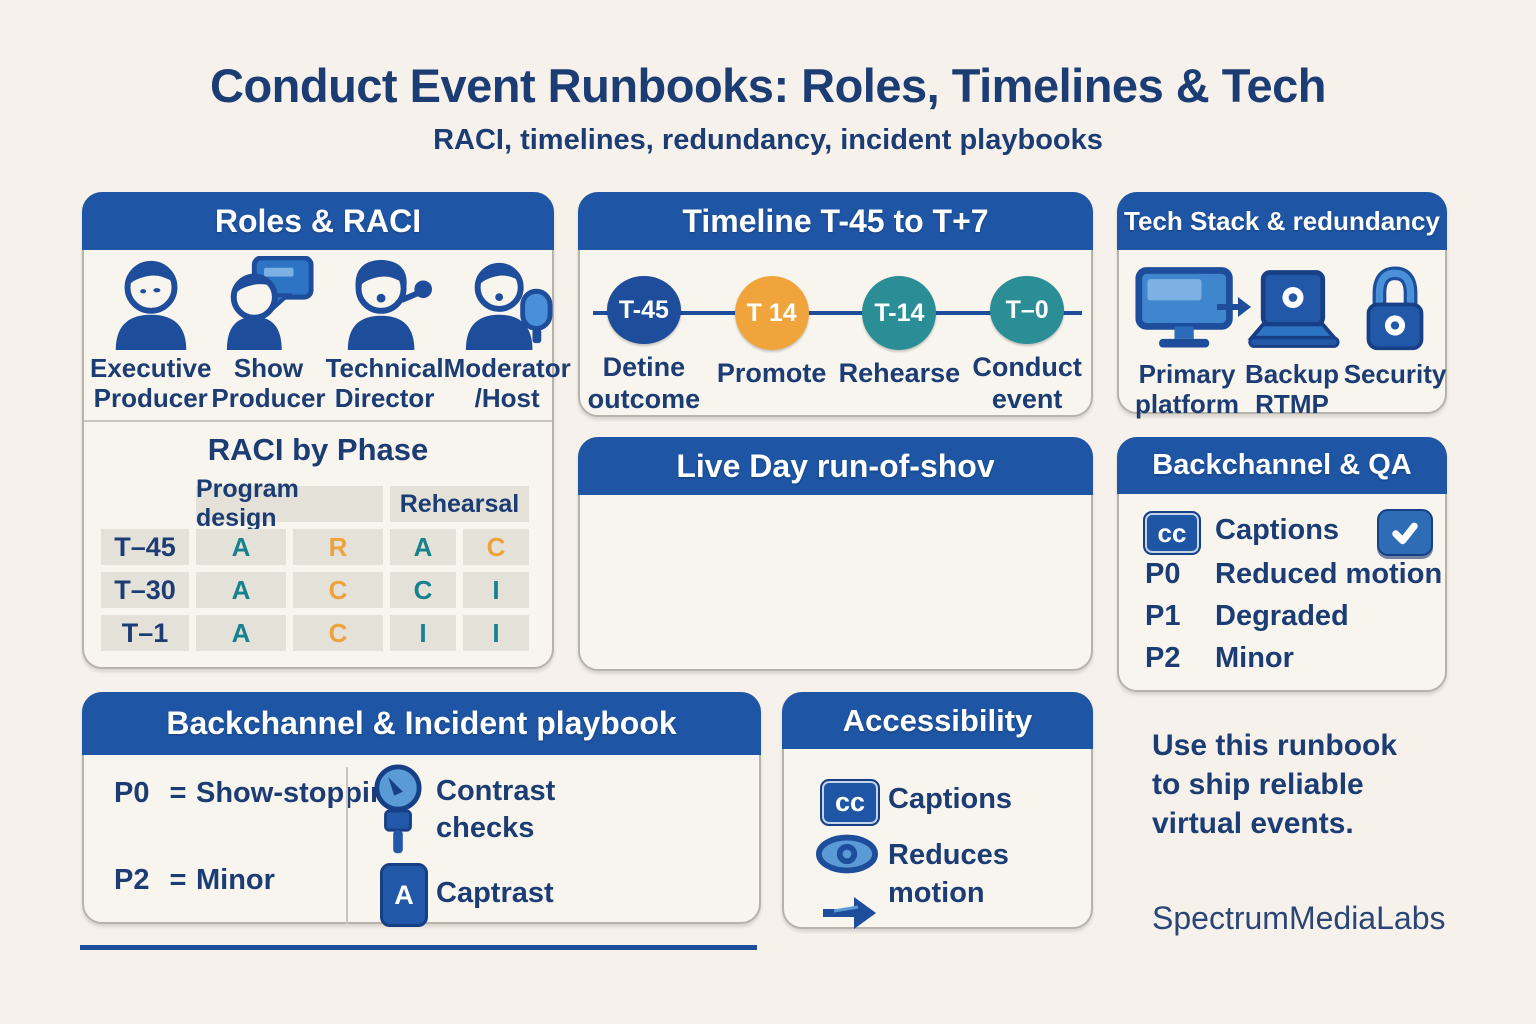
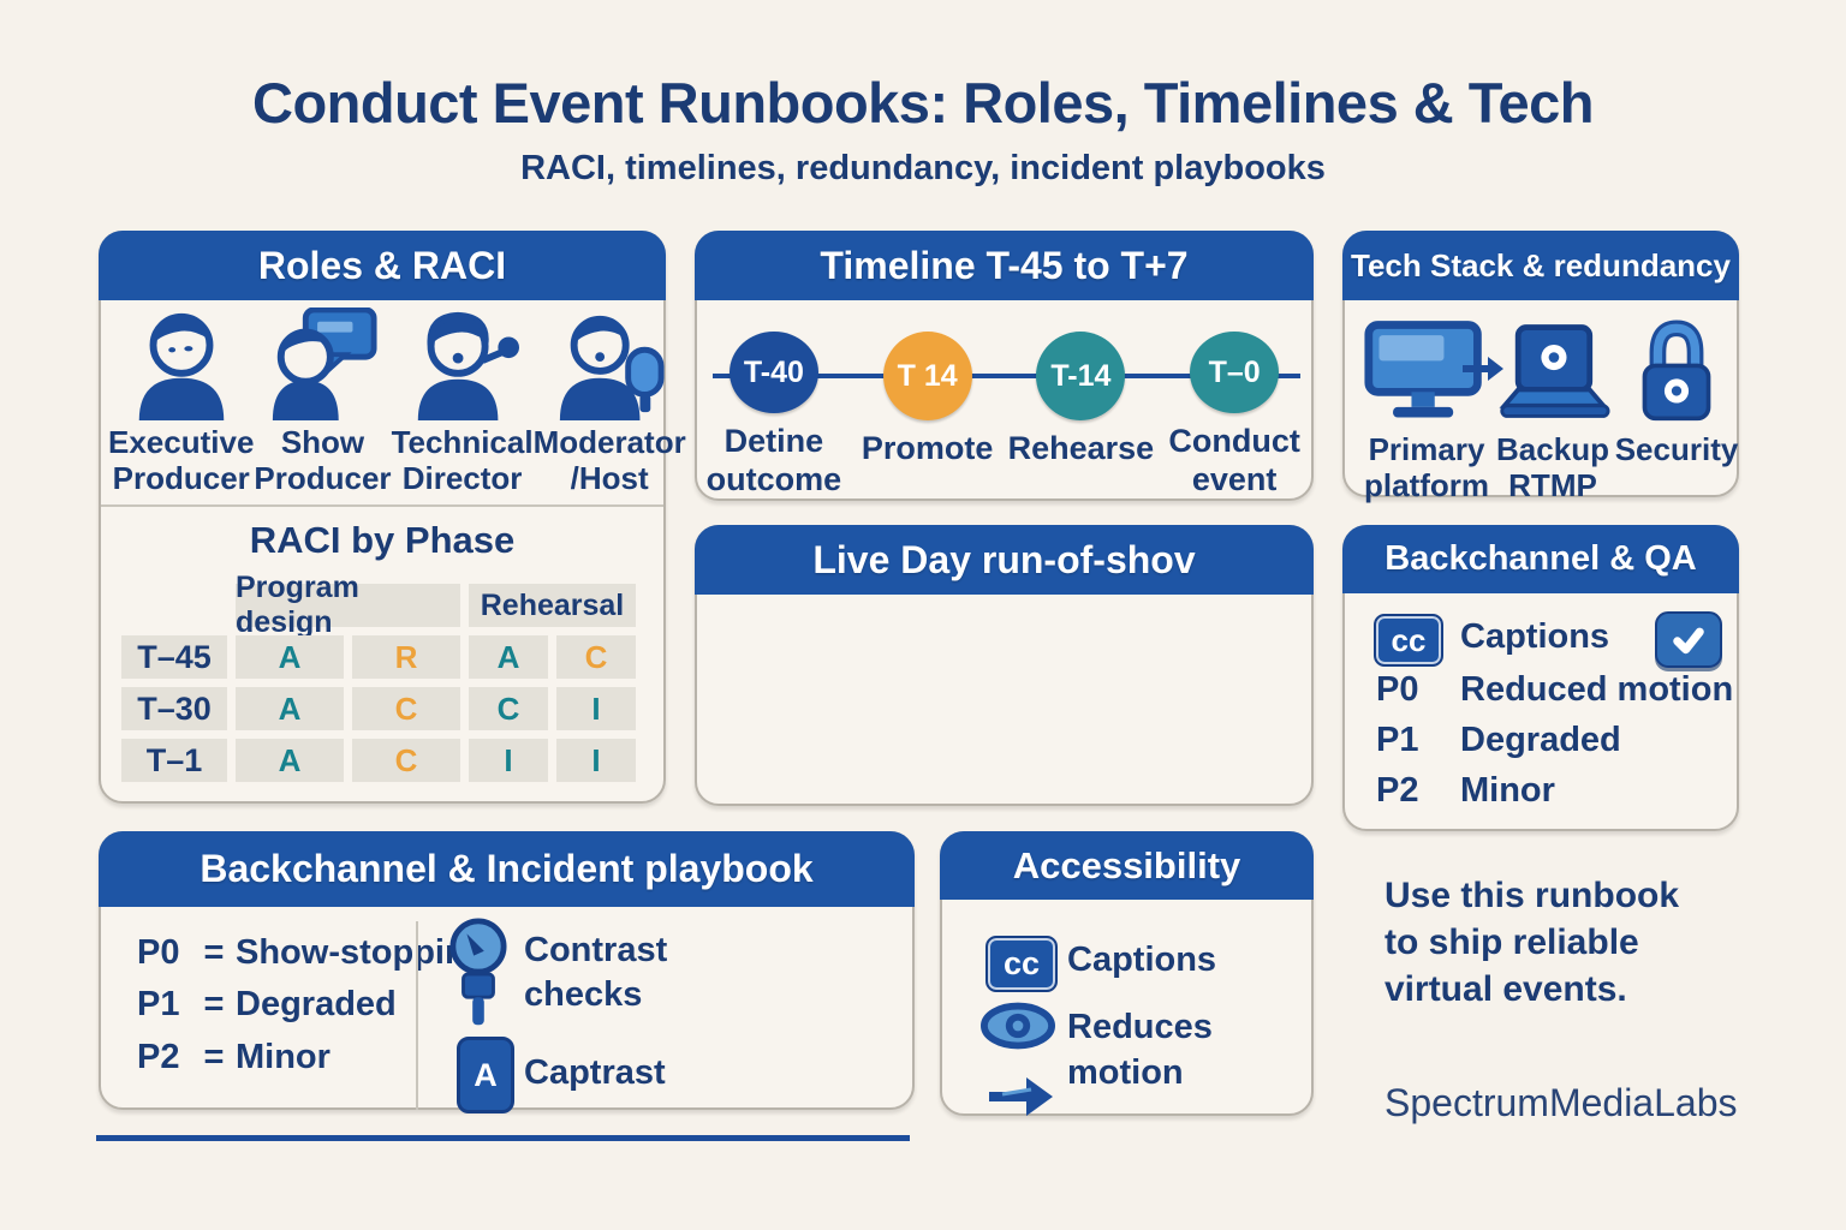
  Conduct Event Runbooks: Roles, Timelines & Tech
  RACI, timelines, redundancy, incident playbooks
  Roles & RACI
  Executive
  Producer
  Show
  Producer
  Technical
  Director
  Moderator
  /Host
  RACI by Phase
  Program design
  Rehearsal
  T–45
  A
  R
  A
  C
  T–30
  A
  C
  C
  I
  T–1
  A
  C
  I
  I
  Timeline T-45 to T+7
- T-45
+ T-40
  Detine
  outcome
  T 14
  Promote
  T-14
  Rehearse
  T–0
  Conduct
  event
  Tech Stack & redundancy
  Primary
  platform
  Backup
  RTMP
  Security
  Live Day run-of-shov
  Backchannel & QA
  cc
  Captions
  P0
  Reduced motion
  P1
  Degraded
  P2
  Minor
  Backchannel & Incident playbook
  P0 = Show-stoppi
+ P1 = Degraded
  P2 = Minor
  Contrast
  checks
  A
  Captrast
  Accessibility
  cc
  Captions
  Reduces
  motion
  Use this runbook
  to ship reliable
  virtual events.
  SpectrumMediaLabs
